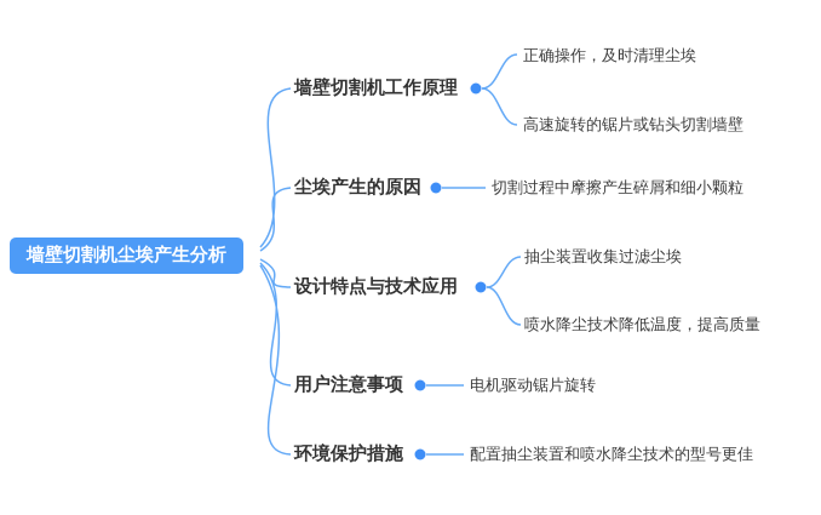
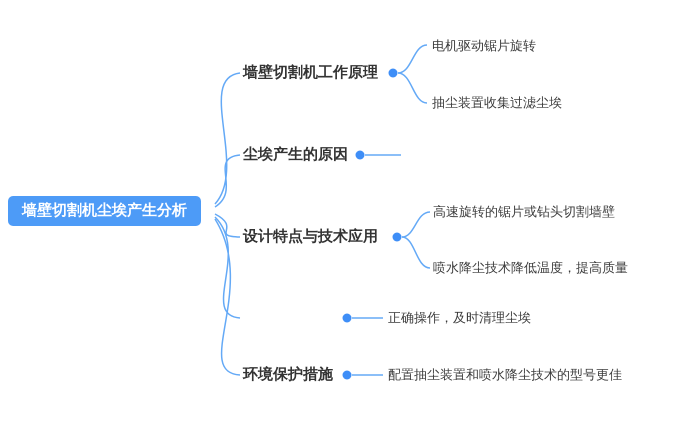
  墙壁切割机尘埃产生分析
  墙壁切割机工作原理
  尘埃产生的原因
  设计特点与技术应用
- 用户注意事项
  环境保护措施
- 正确操作，及时清理尘埃
+ 电机驱动锯片旋转
- 高速旋转的锯片或钻头切割墙壁
+ 抽尘装置收集过滤尘埃
- 切割过程中摩擦产生碎屑和细小颗粒
- 抽尘装置收集过滤尘埃
+ 高速旋转的锯片或钻头切割墙壁
  喷水降尘技术降低温度，提高质量
- 电机驱动锯片旋转
+ 正确操作，及时清理尘埃
  配置抽尘装置和喷水降尘技术的型号更佳
